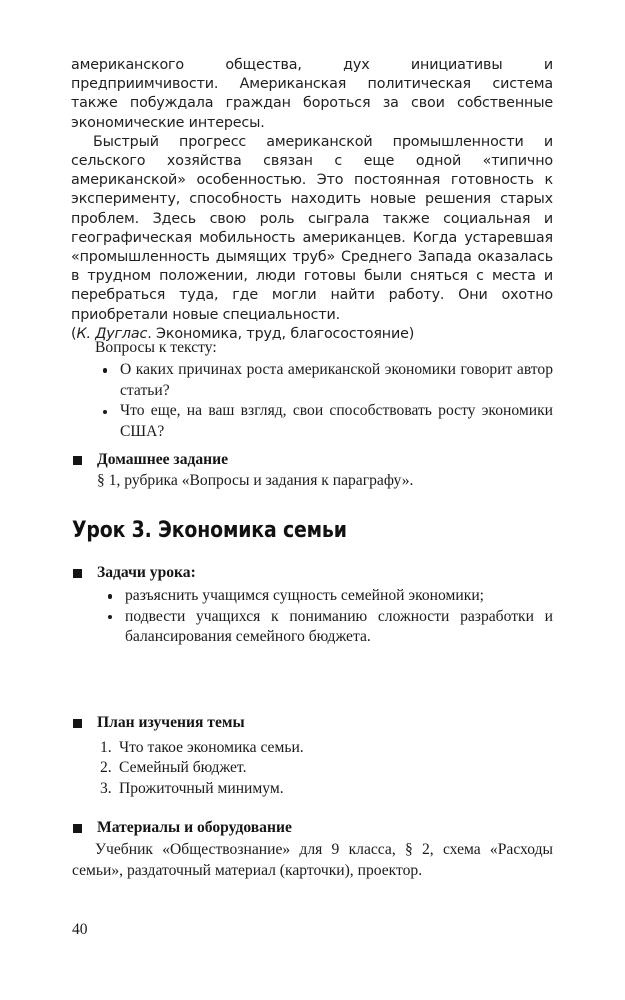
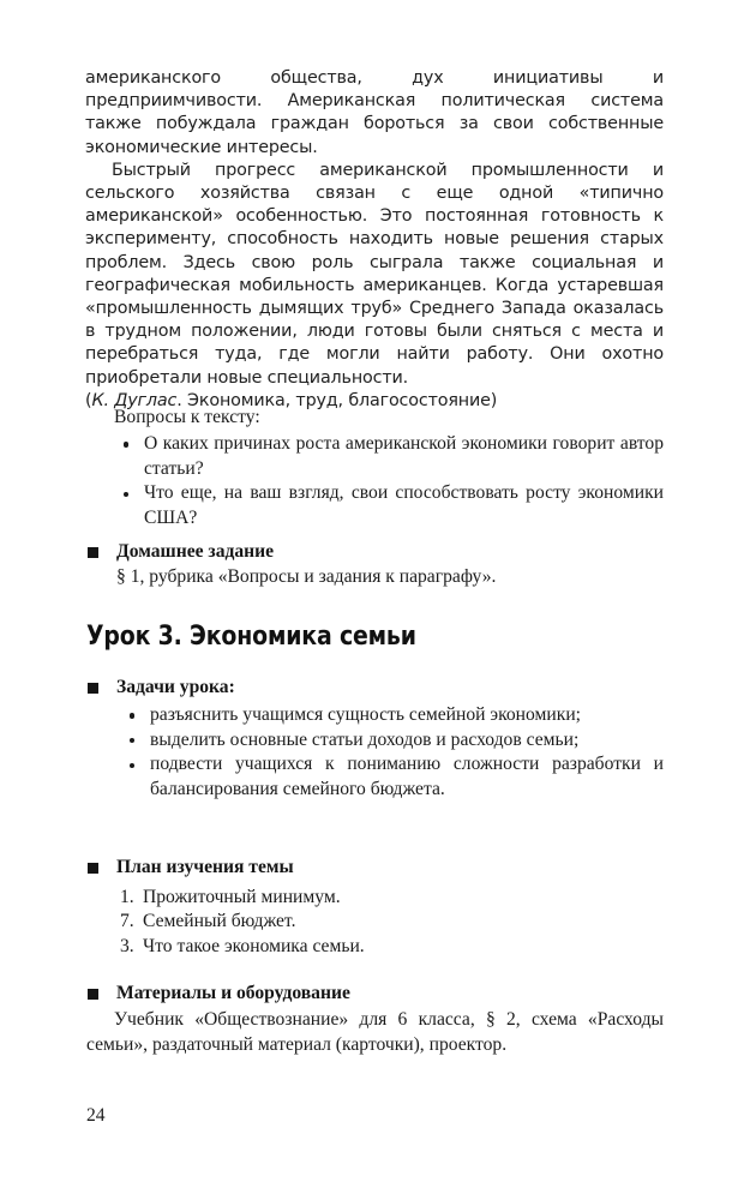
  американского общества, дух инициативы и предприимчивости. Американская политическая система также побуждала граждан бороться за свои собственные экономические интересы.
  Быстрый прогресс американской промышленности и сельского хозяйства связан с еще одной «типично американской» особенностью. Это постоянная готовность к эксперименту, способность находить новые решения старых проблем. Здесь свою роль сыграла также социальная и географическая мобильность американцев. Когда устаревшая «промышленность дымящих труб» Среднего Запада оказалась в трудном положении, люди готовы были сняться с места и перебраться туда, где могли найти работу. Они охотно приобретали новые специальности.
  (К. Дуглас. Экономика, труд, благосостояние)
  Вопросы к тексту:
  О каких причинах роста американской экономики говорит автор статьи?
  Что еще, на ваш взгляд, свои способствовать росту экономики США?
  Домашнее задание
  § 1, рубрика «Вопросы и задания к параграфу».
  Урок 3. Экономика семьи
  Задачи урока:
  разъяснить учащимся сущность семейной экономики;
+ выделить основные статьи доходов и расходов семьи;
  подвести учащихся к пониманию сложности разработки и балансирования семейного бюджета.
  План изучения темы
- 1. Что такое экономика семьи.
+ 1. Прожиточный минимум.
- 2. Семейный бюджет.
+ 7. Семейный бюджет.
- 3. Прожиточный минимум.
+ 3. Что такое экономика семьи.
  Материалы и оборудование
- Учебник «Обществознание» для 9 класса, § 2, схема «Расходы семьи», раздаточный материал (карточки), проектор.
+ Учебник «Обществознание» для 6 класса, § 2, схема «Расходы семьи», раздаточный материал (карточки), проектор.
- 40
+ 24
